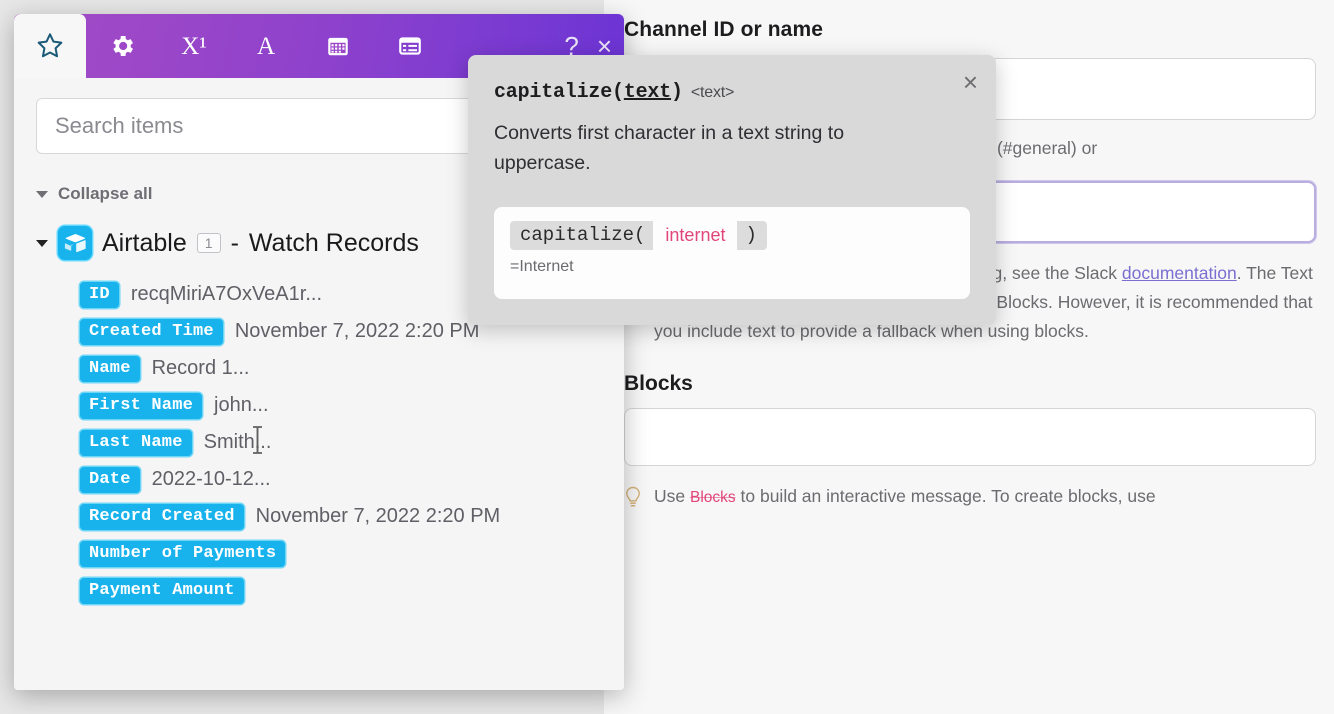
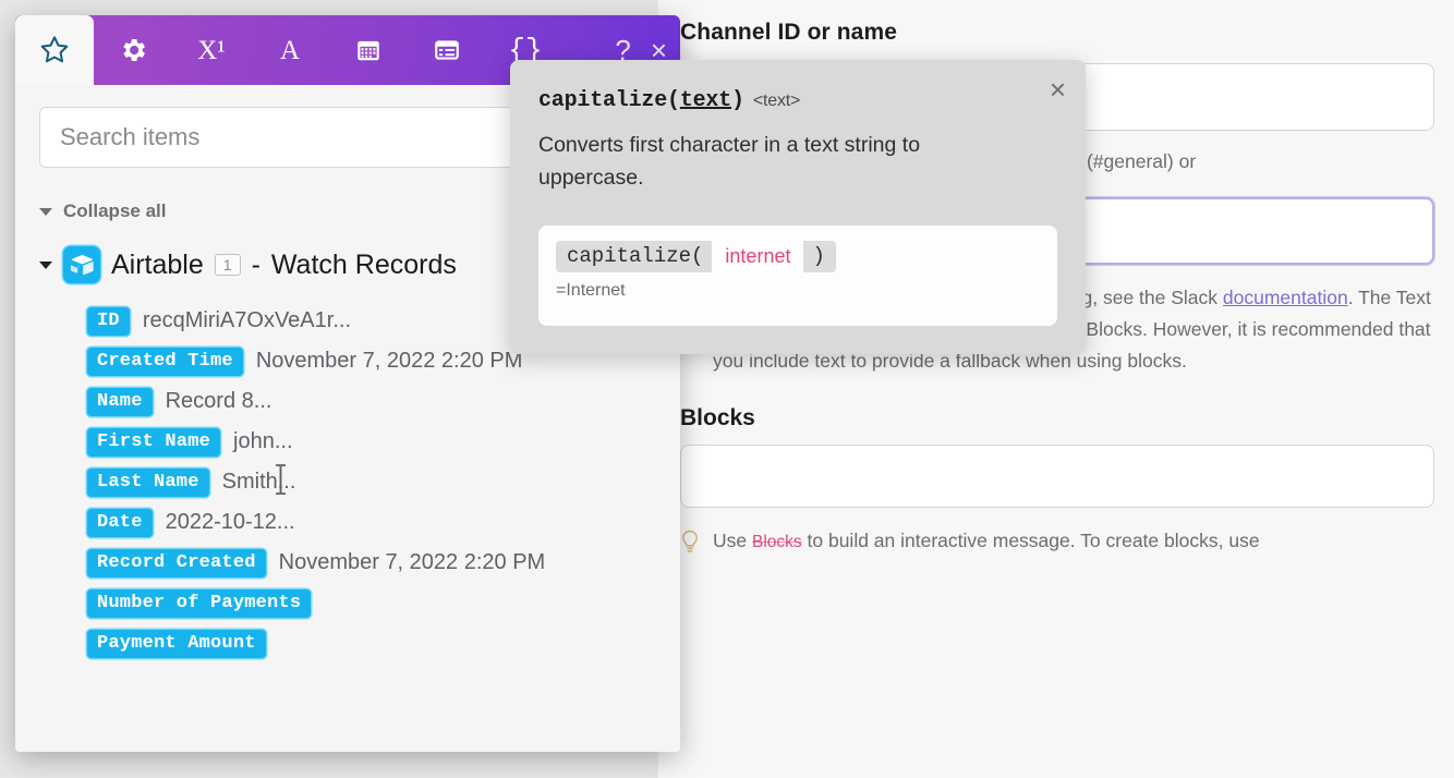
  Channel ID or name
  Blocks
  Use Blocks to build an interactive message. To create blocks, use
  X¹
  A
+ {}
  ?
  ×
  Search items
  Collapse all
  Airtable
  1
  -
  Watch Records
  ID
  recqMiriA7OxVeA1r...
  Created Time
  November 7, 2022 2:20 PM
  Name
- Record 1...
+ Record 8...
  First Name
  john...
  Last Name
  Smith..
  Date
  2022-10-12...
  Record Created
  November 7, 2022 2:20 PM
  Number of Payments
  Payment Amount
  ×
  capitalize(text) <text>
  Converts first character in a text string to uppercase.
  capitalize(
  internet
  )
  =Internet
